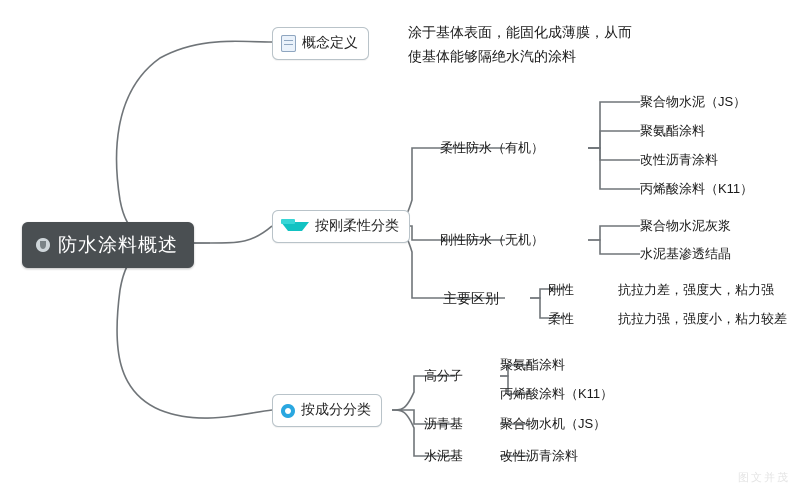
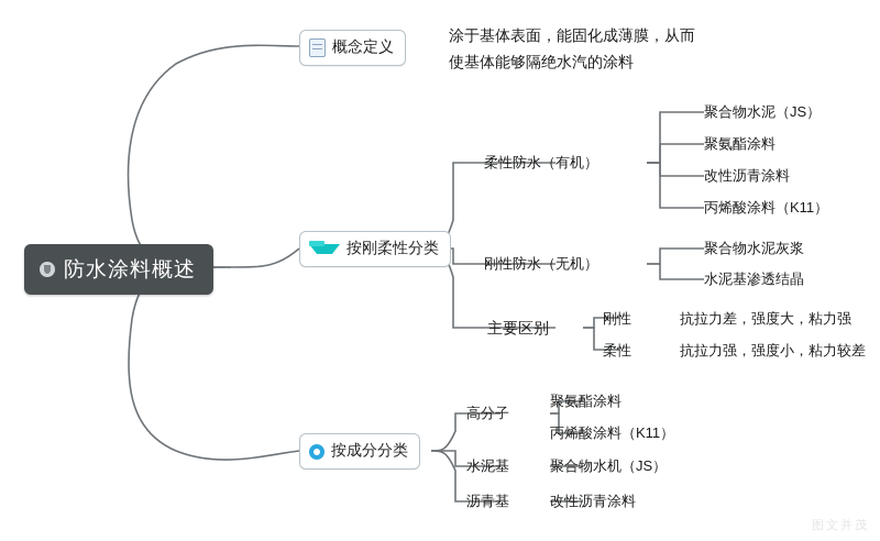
  防水涂料概述
  概念定义
  涂于基体表面，能固化成薄膜，从而使基体能够隔绝水汽的涂料
  按刚柔性分类
  柔性防水（有机）
  聚合物水泥（JS）
  聚氨酯涂料
  改性沥青涂料
  丙烯酸涂料（K11）
  刚性防水（无机）
  聚合物水泥灰浆
  水泥基渗透结晶
  主要区别
  刚性
  抗拉力差，强度大，粘力强
  柔性
  抗拉力强，强度小，粘力较差
  按成分分类
  高分子
  聚氨酯涂料
  丙烯酸涂料（K11）
- 沥青基
+ 水泥基
  聚合物水机（JS）
- 水泥基
+ 沥青基
  改性沥青涂料
  图文并茂
